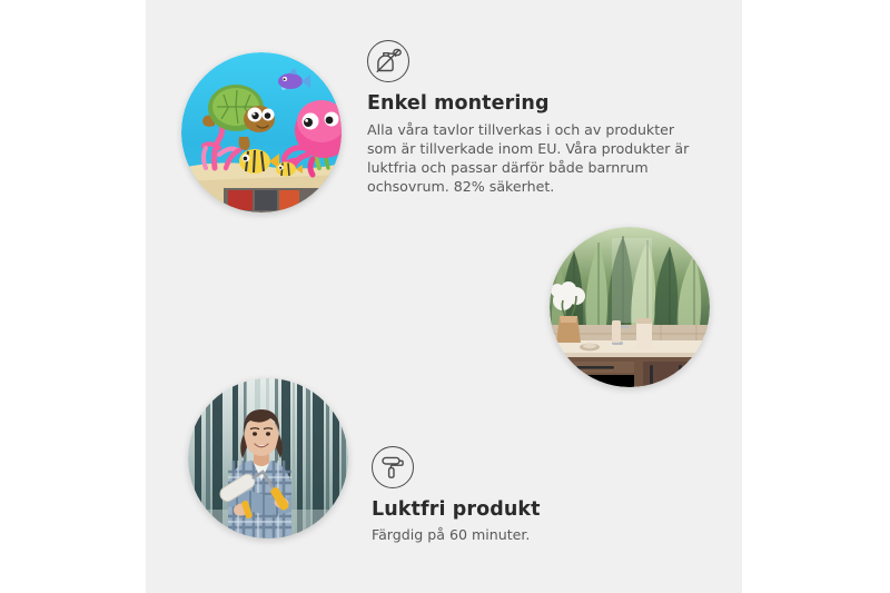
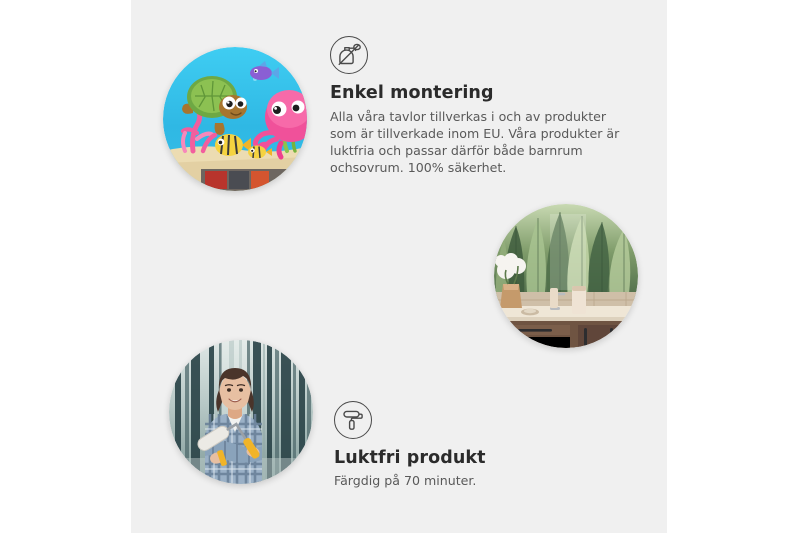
  Enkel montering
- Alla våra tavlor tillverkas i och av produkter som är tillverkade inom EU. Våra produkter är luktfria och passar därför både barnrum ochsovrum. 82% säkerhet.
+ Alla våra tavlor tillverkas i och av produkter som är tillverkade inom EU. Våra produkter är luktfria och passar därför både barnrum ochsovrum. 100% säkerhet.
  Luktfri produkt
- Färgdig på 60 minuter.
+ Färgdig på 70 minuter.
